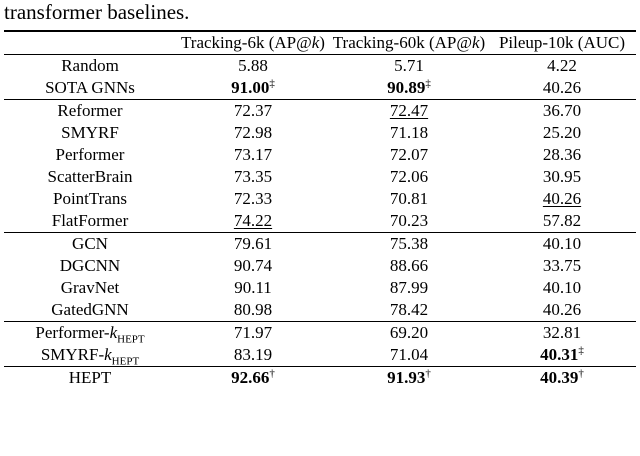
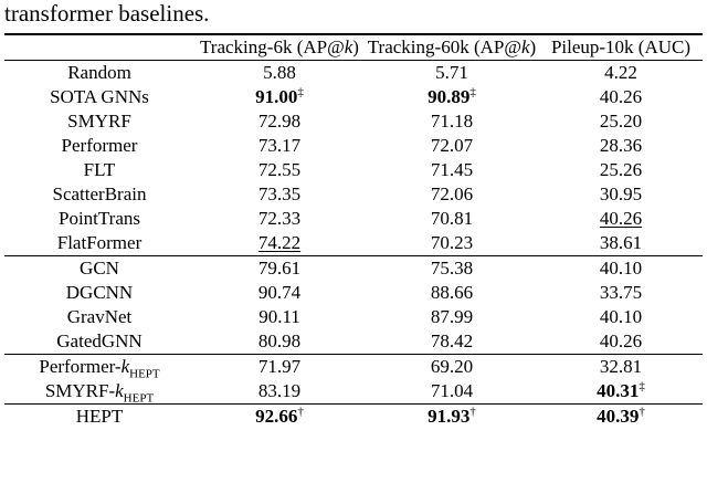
  transformer baselines.
  	Tracking-6k (AP@k)	Tracking-60k (AP@k)	Pileup-10k (AUC)
  Random	5.88	5.71	4.22
  SOTA GNNs	91.00‡	90.89‡	40.26
- Reformer	72.37	72.47	36.70
  SMYRF	72.98	71.18	25.20
  Performer	73.17	72.07	28.36
+ FLT	72.55	71.45	25.26
  ScatterBrain	73.35	72.06	30.95
  PointTrans	72.33	70.81	40.26
- FlatFormer	74.22	70.23	57.82
+ FlatFormer	74.22	70.23	38.61
  GCN	79.61	75.38	40.10
  DGCNN	90.74	88.66	33.75
  GravNet	90.11	87.99	40.10
  GatedGNN	80.98	78.42	40.26
  Performer-kHEPT	71.97	69.20	32.81
  SMYRF-kHEPT	83.19	71.04	40.31‡
  HEPT	92.66†	91.93†	40.39†
